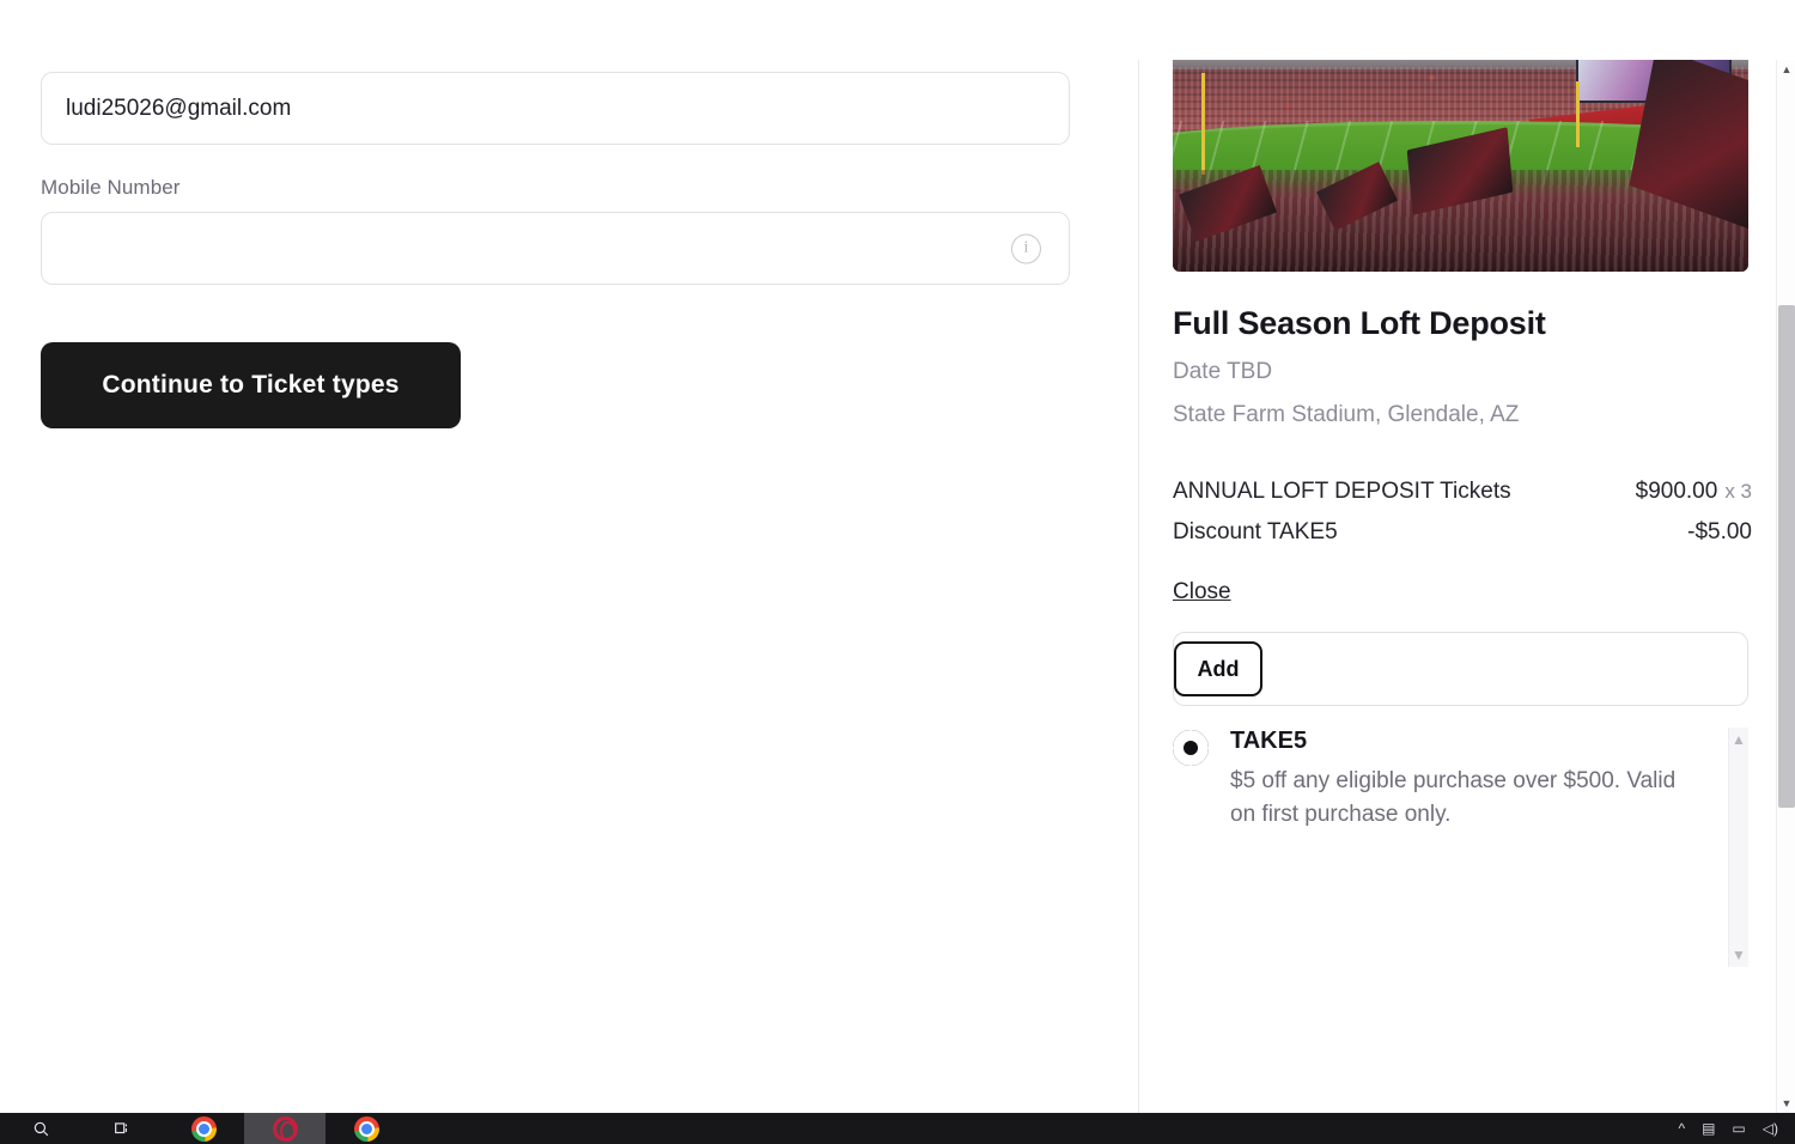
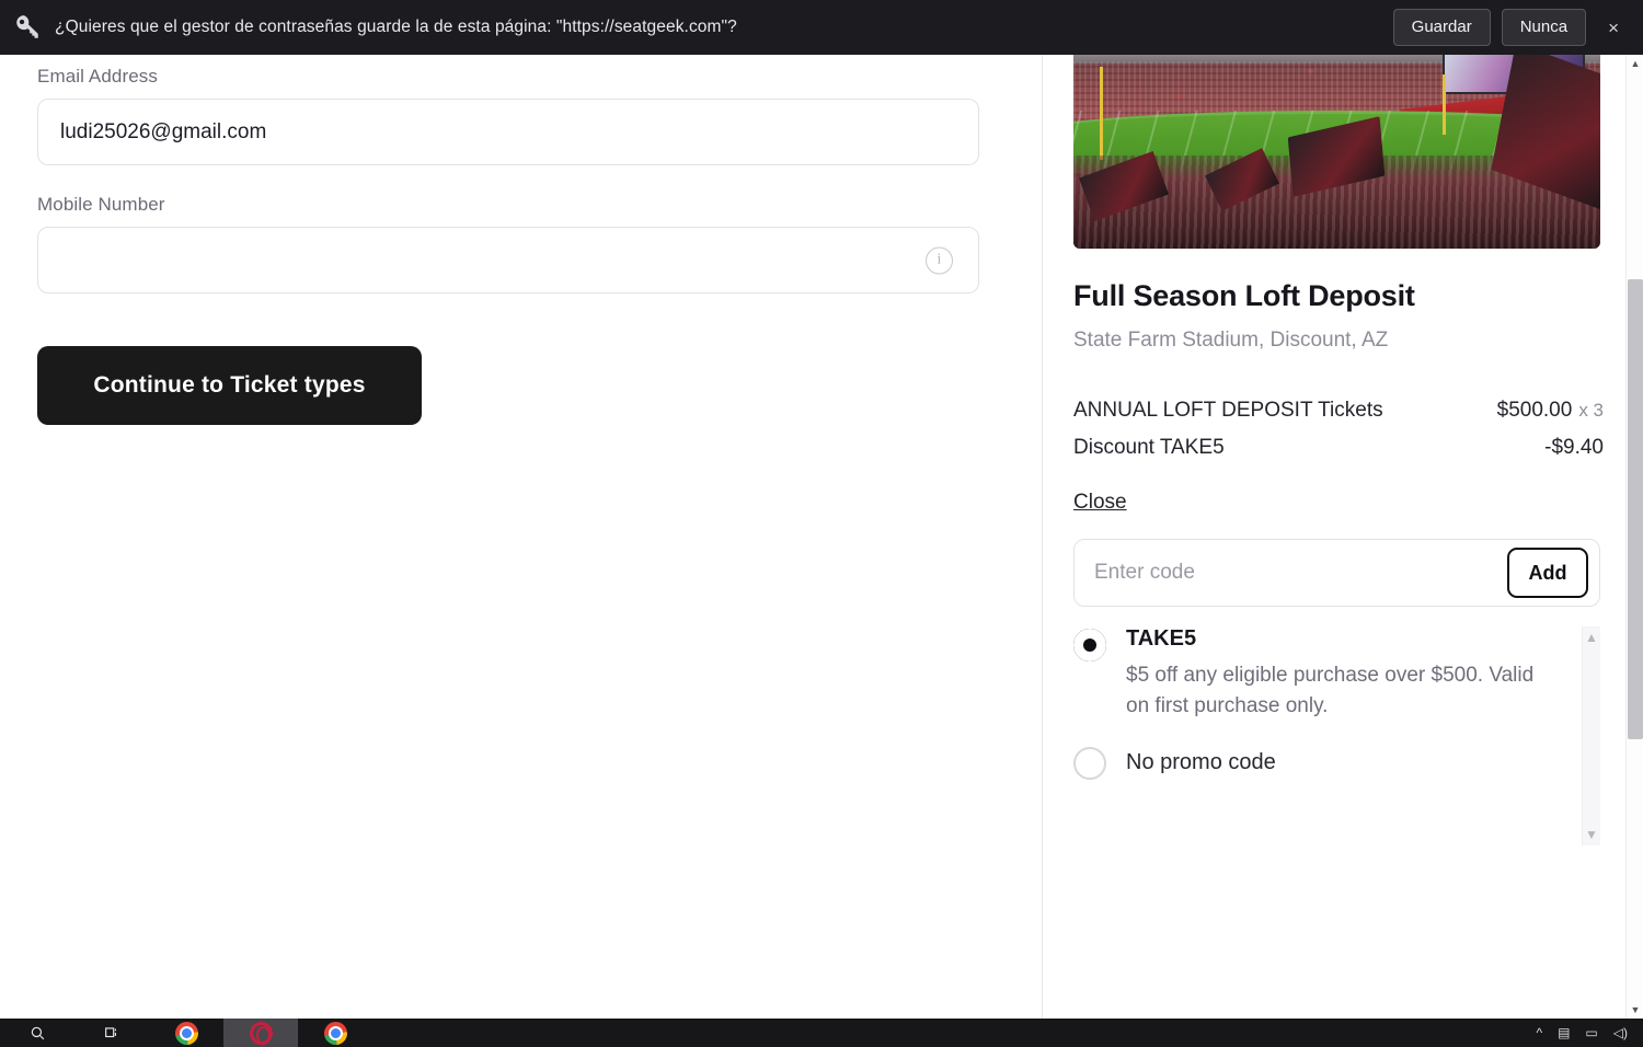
+ ¿Quieres que el gestor de contraseñas guarde la de esta página: "https://seatgeek.com"?
+ Guardar
+ Nunca
+ ×
+ Email Address
  ludi25026@gmail.com
  Mobile Number
  i
  Continue to Ticket types
  Full Season Loft Deposit
- Date TBD
- State Farm Stadium, Glendale, AZ
+ State Farm Stadium, Discount, AZ
  ANNUAL LOFT DEPOSIT Tickets
- $900.00
+ $500.00
  x 3
  Discount TAKE5
- -$5.00
+ -$9.40
  Close
+ Enter code
  Add
  TAKE5
  $5 off any eligible purchase over $500. Valid on first purchase only.
+ No promo code
  ▲
  ▼
  ▲
  ▼
  ^
  ▤
  ▭
  ◁)
